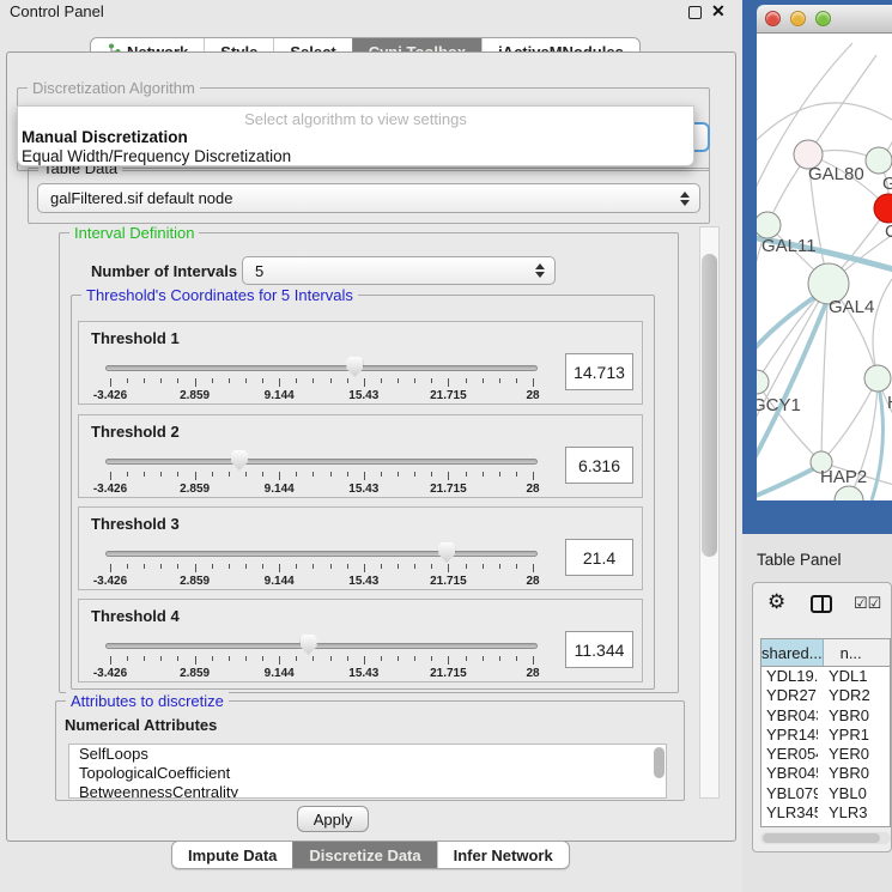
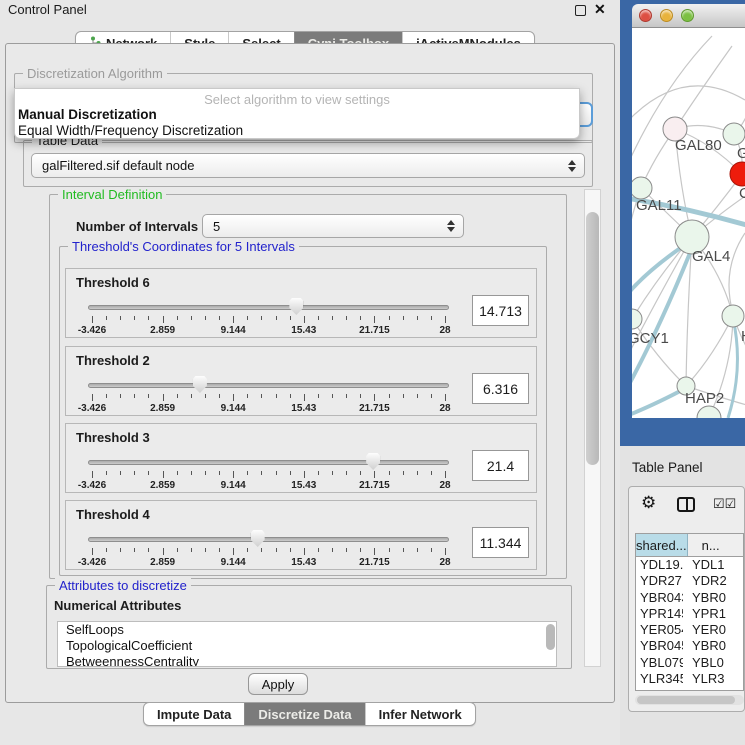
  Control Panel
  ✕
  Discretization Algorithm
  Select algorithm to view settings
  Manual Discretization
  Equal Width/Frequency Discretization
  Table Data
  galFiltered.sif default node
  Interval Definition
  Number of Intervals
  5
  Threshold's Coordinates for 5 Intervals
- Threshold 1
+ Threshold 6
  -3.426
  2.859
  9.144
  15.43
  21.715
  28
  14.713
  Threshold 2
  -3.426
  2.859
  9.144
  15.43
  21.715
  28
  6.316
  Threshold 3
  -3.426
  2.859
  9.144
  15.43
  21.715
  28
  21.4
  Threshold 4
  -3.426
  2.859
  9.144
  15.43
  21.715
  28
  11.344
  Attributes to discretize
  Numerical Attributes
  SelfLoops
  TopologicalCoefficient
  BetweennessCentrality
  Apply
  Impute Data
  Discretize Data
  Infer Network
  GAL80
  C
  GAL11
  GAL4
  GCY1
  HAP2
  Table Panel
  ⚙
  ☑☑
  shared...
  n...
  YDL19.
  YDL1
  YDR2
  YBR04
  YBR0
  YPR14
  YPR1
  YER05
  YER0
  YBR04
  YBR0
  YBL079
  YBL0
  YLR34
  YLR3
